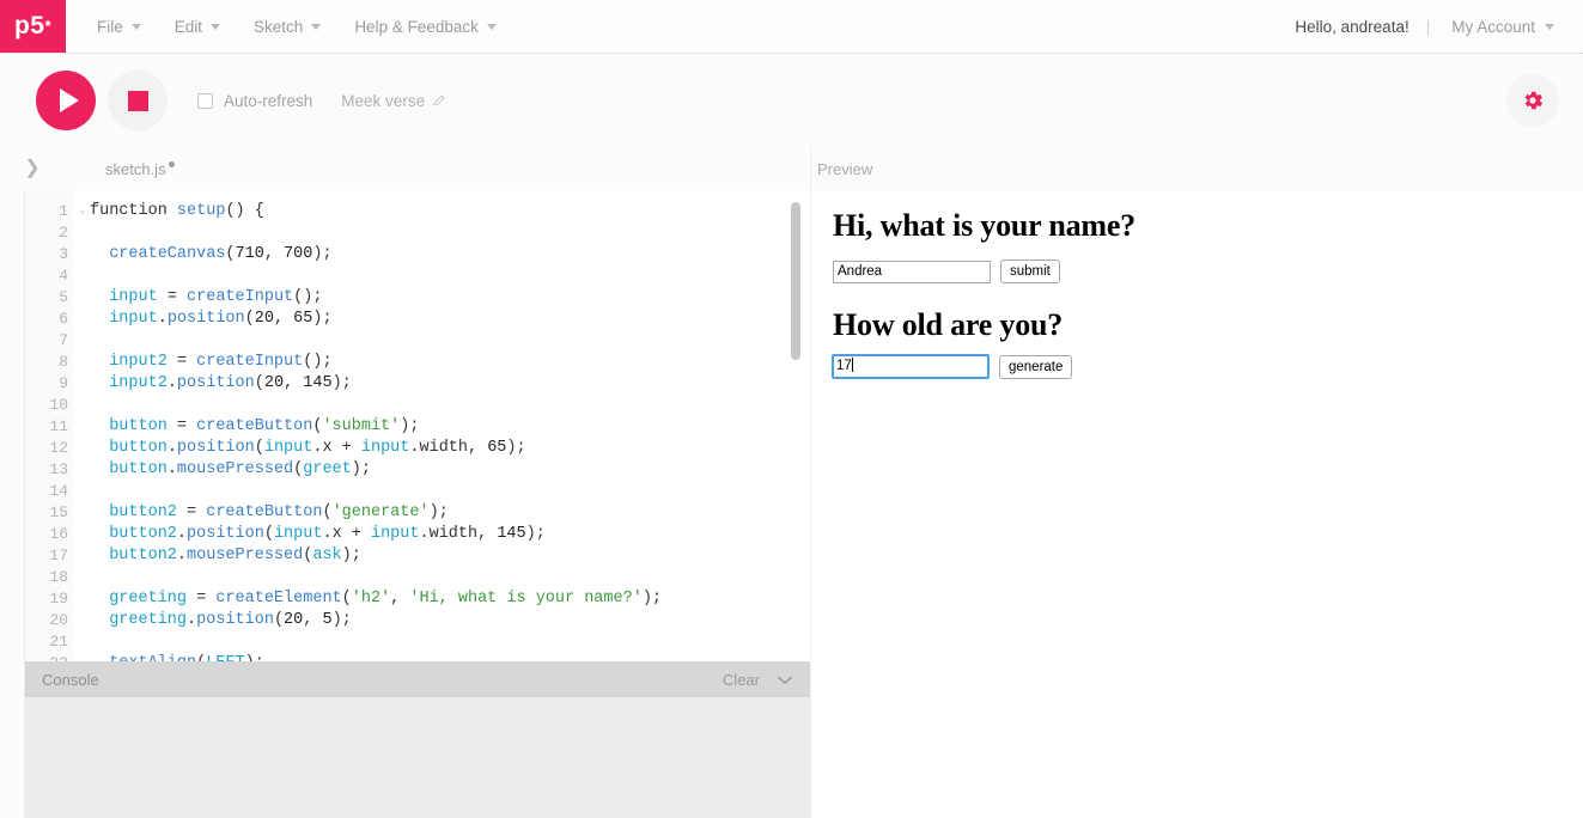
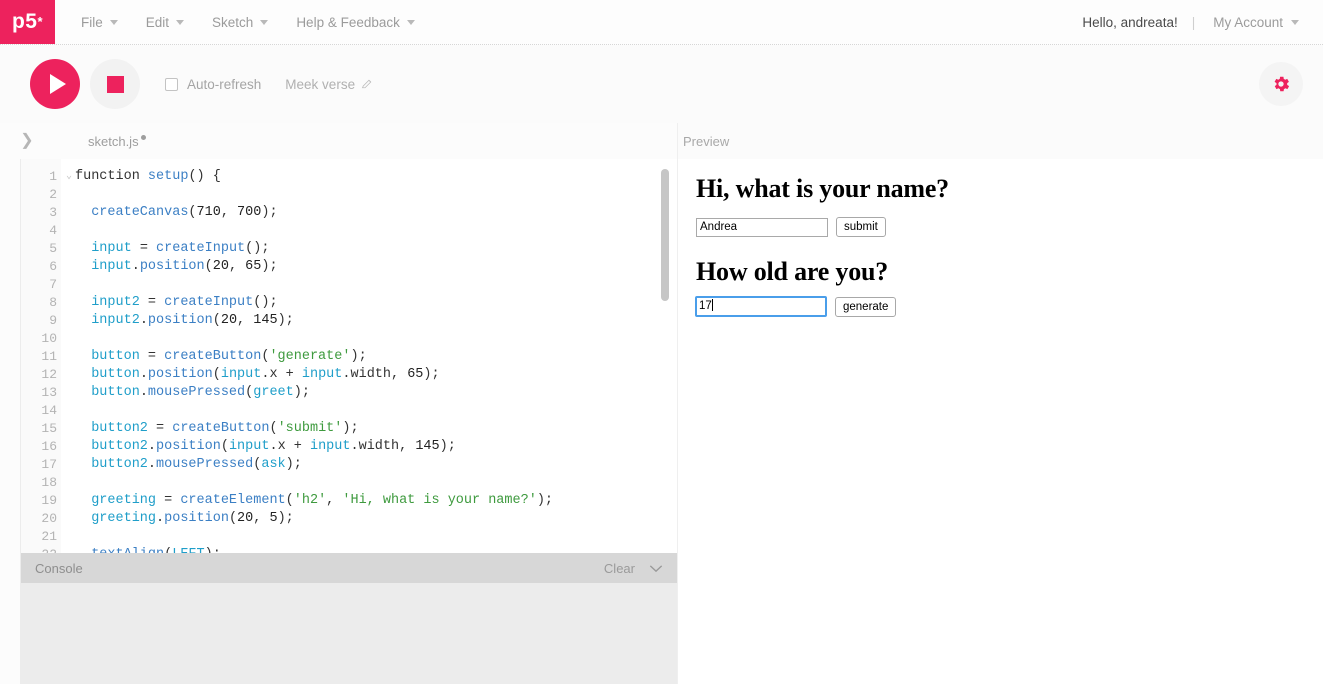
  p5
  *
  File
  Edit
  Sketch
  Help & Feedback
  Hello, andreata!
  |
  My Account
  Auto-refresh
  Meek verse
  ❯
  sketch.js
  1
  ⌄
  2
  3
  4
  5
  6
  7
  8
  9
  10
  11
  12
  13
  14
  15
  16
  17
  18
  19
  20
  21
  function setup() {
  createCanvas(710, 700);
  input = createInput();
  input.position(20, 65);
  input2 = createInput();
  input2.position(20, 145);
- button = createButton('submit');
+ button = createButton('generate');
  button.position(input.x + input.width, 65);
  button.mousePressed(greet);
- button2 = createButton('generate');
+ button2 = createButton('submit');
  button2.position(input.x + input.width, 145);
  button2.mousePressed(ask);
  greeting = createElement('h2', 'Hi, what is your name?');
  greeting.position(20, 5);
  Console
  Clear
  Preview
  Hi, what is your name?
  Andrea
  submit
  How old are you?
  17
  generate
